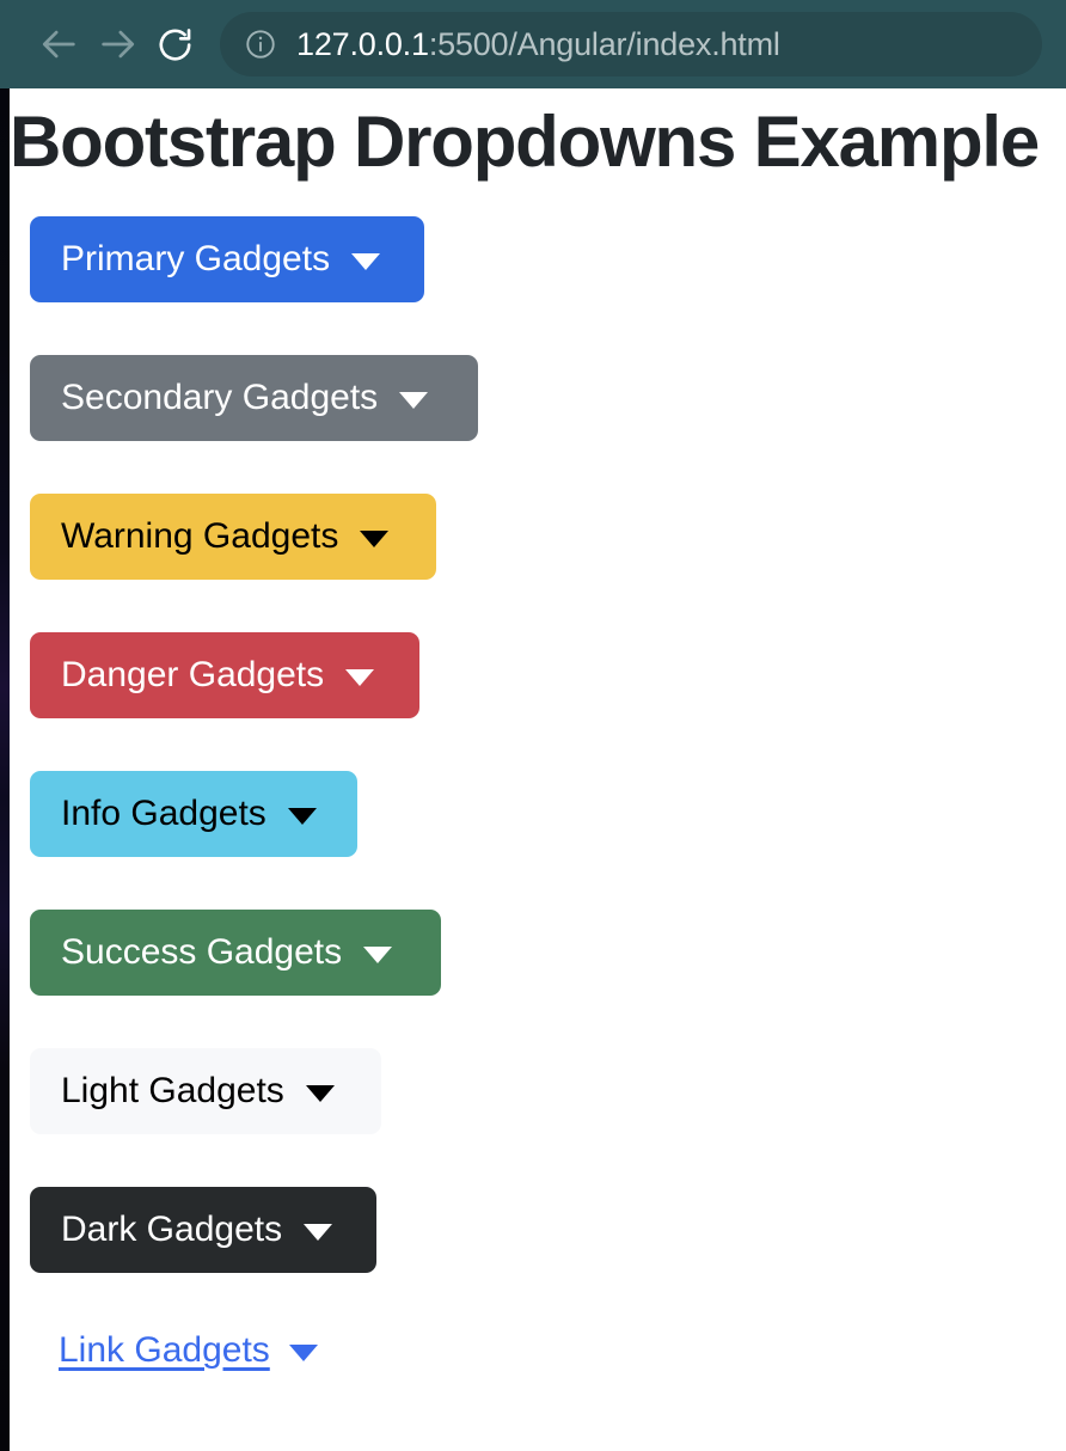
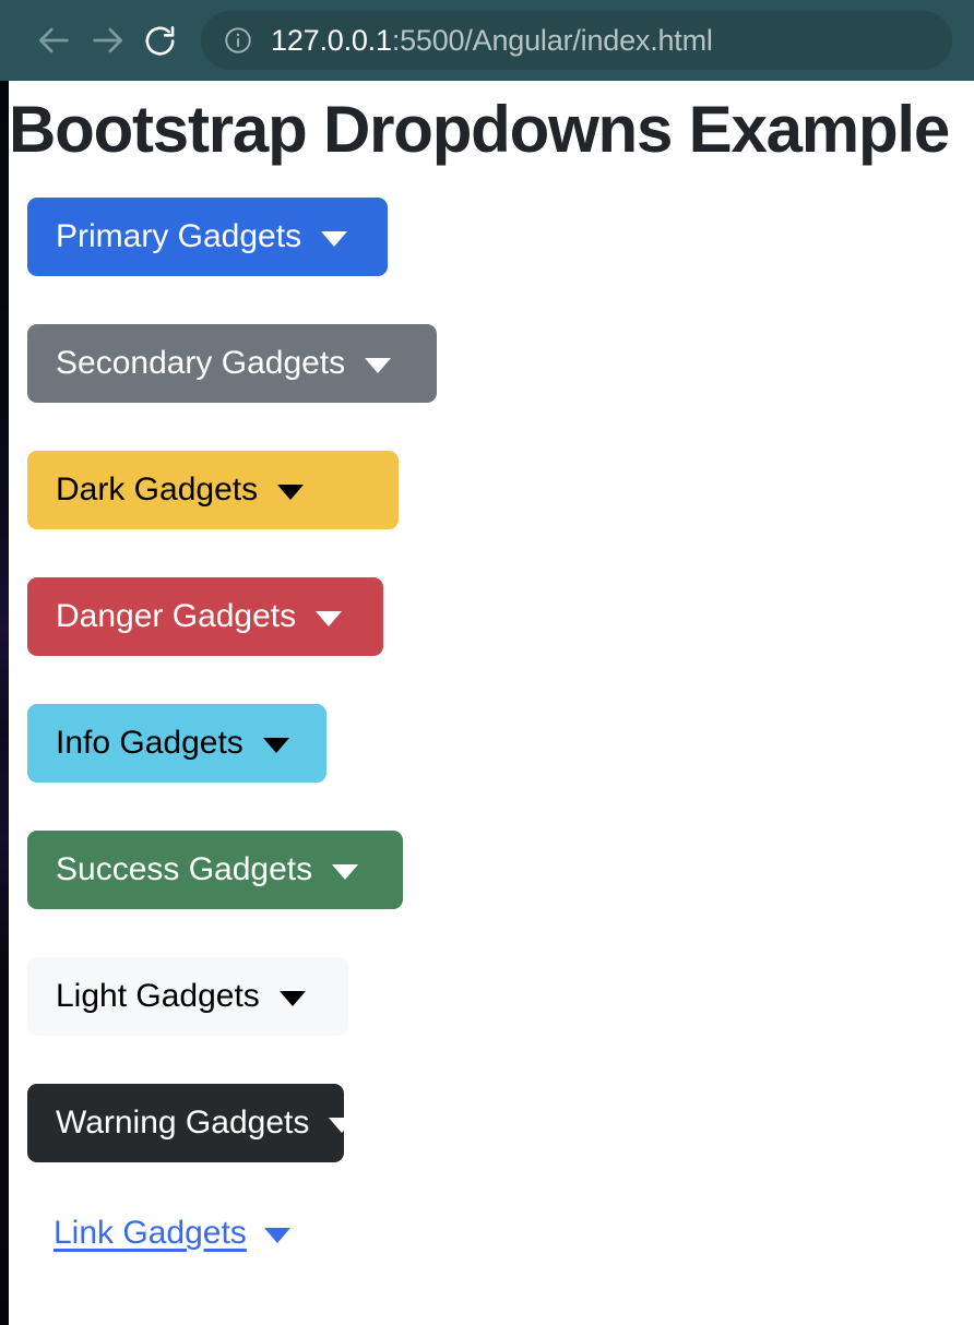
  127.0.0.1
  :5500/Angular/index.html
  Bootstrap Dropdowns Example
  Primary Gadgets
  Secondary Gadgets
- Warning Gadgets
+ Dark Gadgets
  Danger Gadgets
  Info Gadgets
  Success Gadgets
  Light Gadgets
- Dark Gadgets
+ Warning Gadgets
  Link Gadgets
